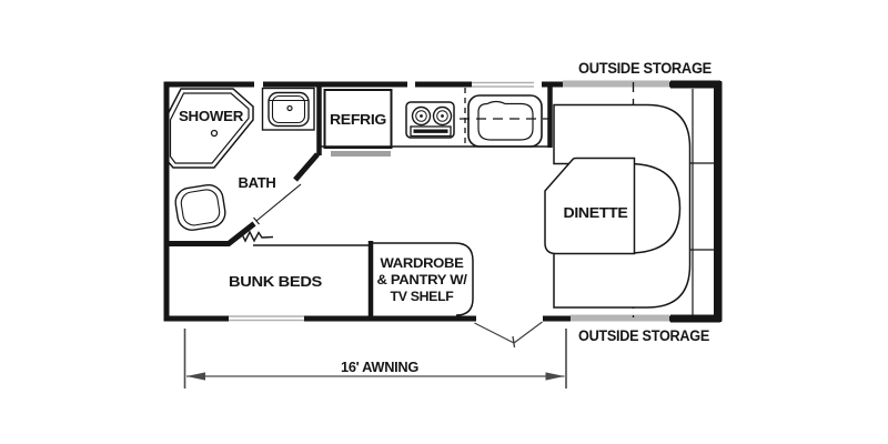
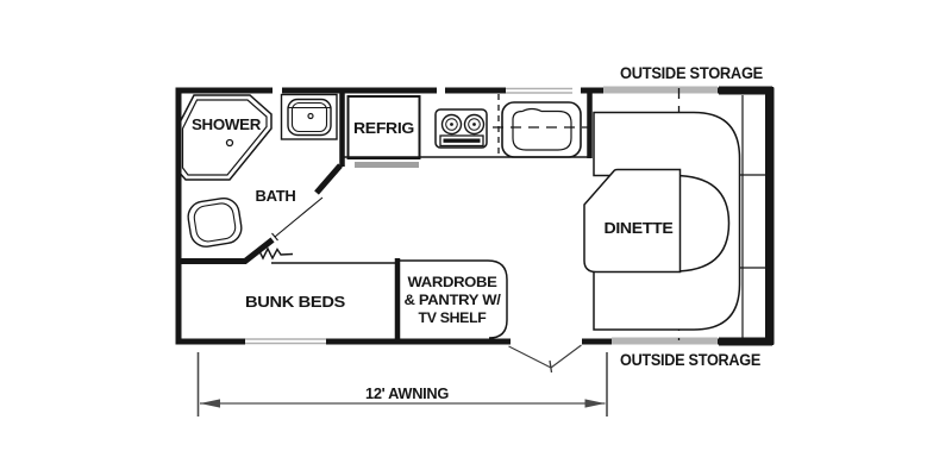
  OUTSIDE STORAGE
  SHOWER
  REFRIG
  BATH
  DINETTE
  BUNK BEDS
  WARDROBE
  & PANTRY W/
  TV SHELF
  OUTSIDE STORAGE
- 16' AWNING
+ 12' AWNING
